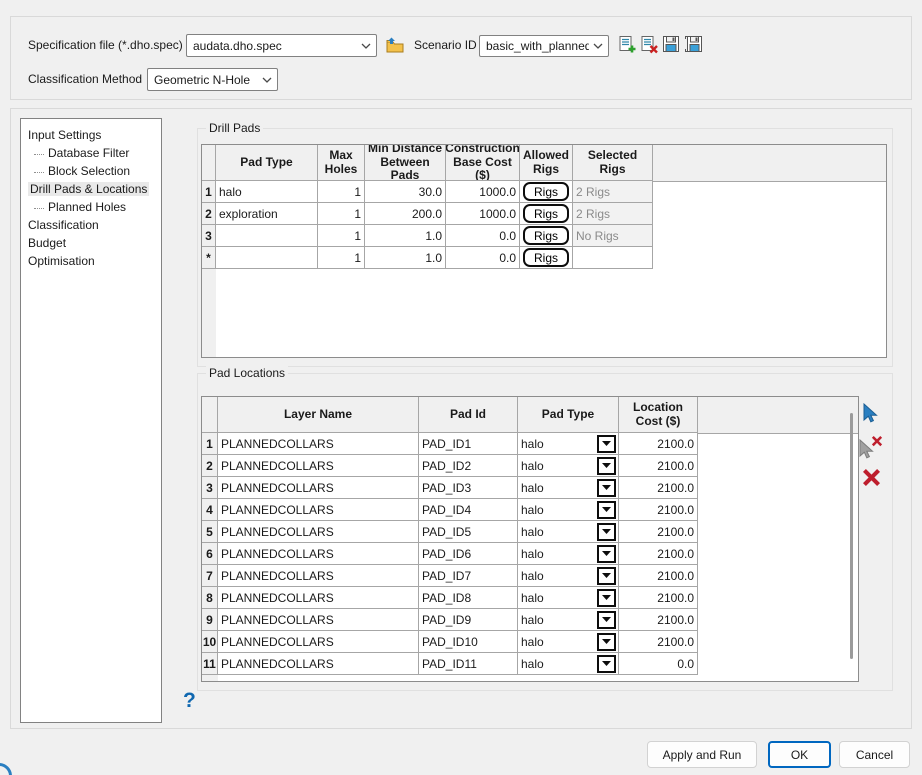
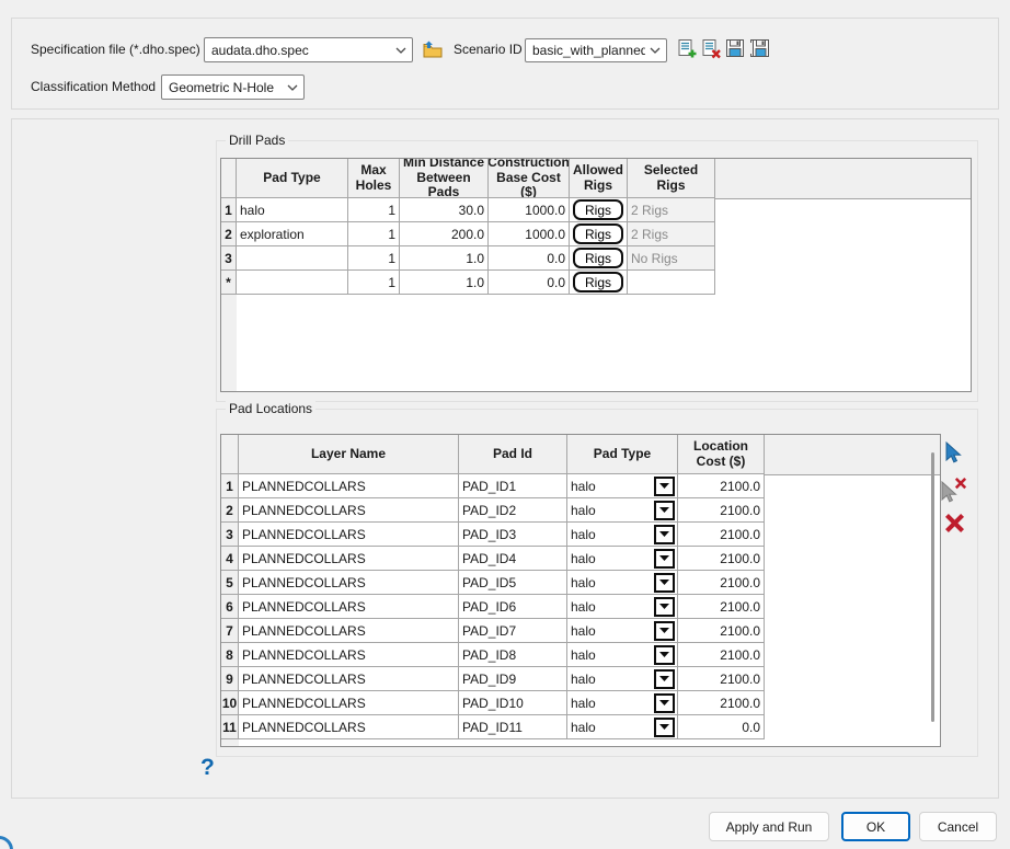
  Specification file (*.dho.spec)
  audata.dho.spec
  Scenario ID
  basic_with_planned
  Classification Method
  Geometric N-Hole
- Input Settings
- Database Filter
- Block Selection
- Drill Pads & Locations
- Planned Holes
- Classification
- Budget
- Optimisation
  Drill Pads
  Pad Type
  Max
  Holes
  Min Distance
  Between Pads
  Construction
  Base Cost ($)
  Allowed
  Rigs
  Selected
  Rigs
  1
  halo
  1
  30.0
  1000.0
  Rigs
  2 Rigs
  2
  exploration
  1
  200.0
  1000.0
  Rigs
  2 Rigs
  3
  1
  1.0
  0.0
  Rigs
  No Rigs
  *
  1
  1.0
  0.0
  Rigs
  Pad Locations
  Layer Name
  Pad Id
  Pad Type
  Location
  Cost ($)
  1
  PLANNEDCOLLARS
  PAD_ID1
  halo
  2100.0
  2
  PLANNEDCOLLARS
  PAD_ID2
  halo
  2100.0
  3
  PLANNEDCOLLARS
  PAD_ID3
  halo
  2100.0
  4
  PLANNEDCOLLARS
  PAD_ID4
  halo
  2100.0
  5
  PLANNEDCOLLARS
  PAD_ID5
  halo
  2100.0
  6
  PLANNEDCOLLARS
  PAD_ID6
  halo
  2100.0
  7
  PLANNEDCOLLARS
  PAD_ID7
  halo
  2100.0
  8
  PLANNEDCOLLARS
  PAD_ID8
  halo
  2100.0
  9
  PLANNEDCOLLARS
  PAD_ID9
  halo
  2100.0
  10
  PLANNEDCOLLARS
  PAD_ID10
  halo
  2100.0
  11
  PLANNEDCOLLARS
  PAD_ID11
  halo
  0.0
  ?
  Apply and Run
  OK
  Cancel
